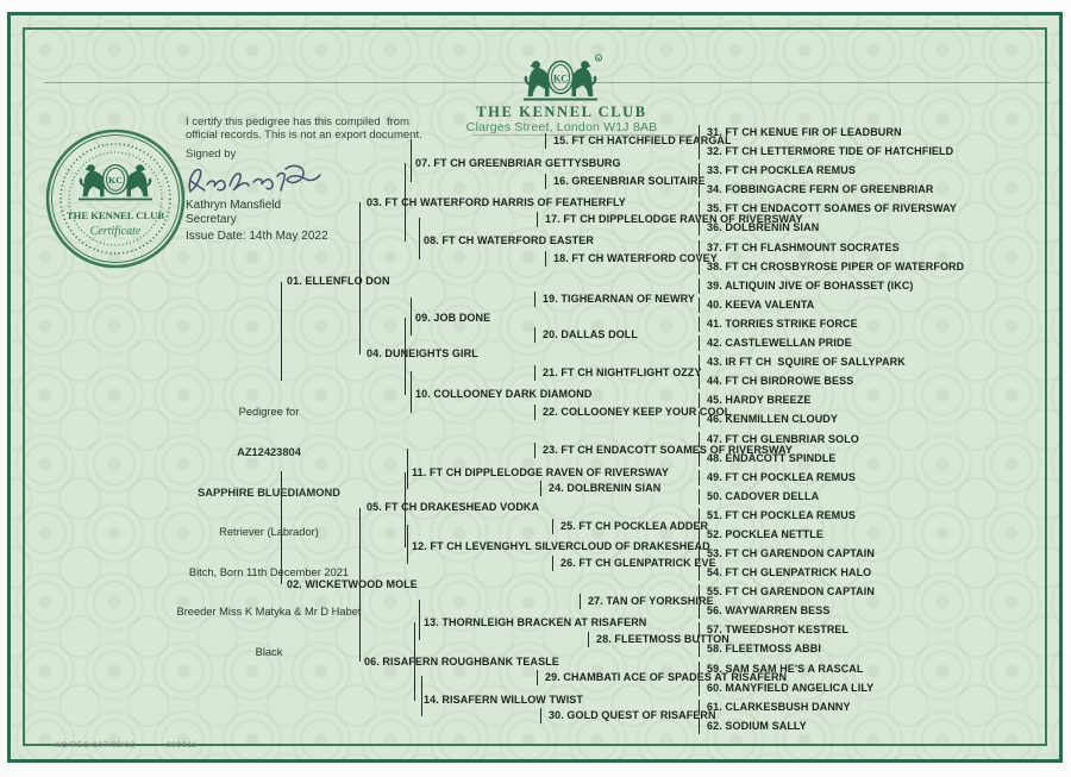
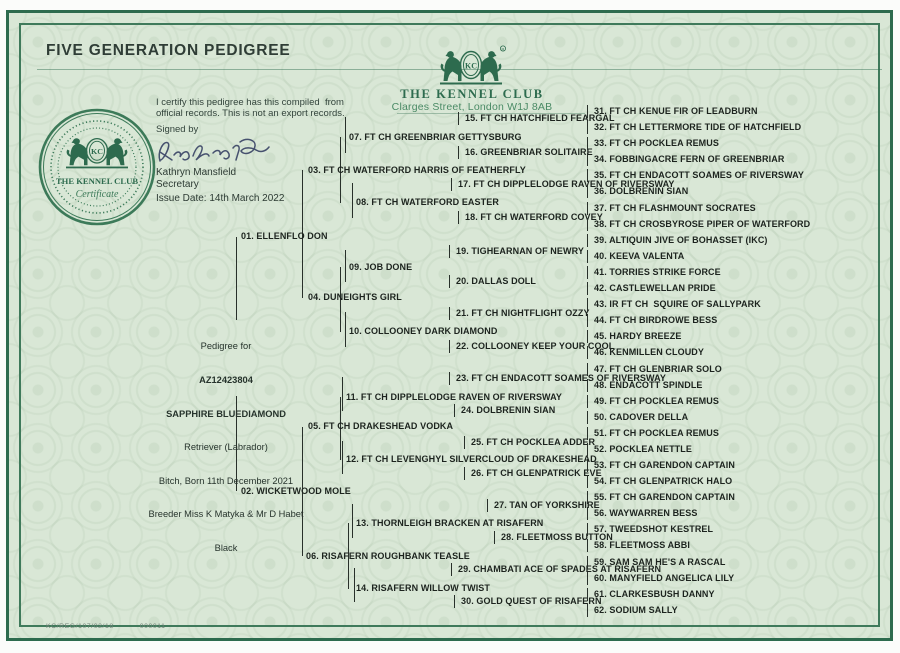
+ FIVE GENERATION PEDIGREE
  THE KENNEL CLUB
  Clarges Street, London W1J 8AB
  I certify this pedigree has this compiled from
- official records. This is not an export document.
+ official records. This is not an export records.
  Signed by
  Kathryn Mansfield
  Secretary
- Issue Date: 14th May 2022
+ Issue Date: 14th March 2022
  THE KENNEL CLUB
  Certificate
  Pedigree for
  AZ12423804
  SAPPHIRE BLUEDIAMOND
  Retriever (Lbrador)
  Bitch, Born 11th Dcember 2021
  Breeder Miss K Matyka & Mr D Habe
  Black
  01. ELLENFLO DON
  02. WICKETWOOD MOLE
  03. FT CH WATERFORD HARRIS OF FEATHERFLY
  04. DUNEIGHTS GIRL
  05. FT CH DRAKESHEAD VODKA
  06. RISAFERN ROUGHBANK TEASLE
  07. FT CH GREENBRIAR GETTYSBURG
  08. FT CH WATERFORD EASTER
  09. JOB DONE
  10. COLLOONEY DARK DIAMOND
  11. FT CH DIPPLELODGE RAVEN OF RIVERSWAY
  12. FT CH LEVENGHYL SILVERCLOUD OF DRAKESHED
  13. THORNLEIGH BRACKEN AT RISAFERN
  14. RISAFERN WILLOW TWIST
  15. FT CH HATCHFIELD FEARGAL
  16. GREENBRIAR SOLITAIRE
  17. FT CH DIPPLELODGE RAEN OF RIVERSWAY
  18. FT CH WATERFORD COEY
  19. TIGHEARNAN OF NEWRY
  20. DALLAS DOLL
  21. FT CH NIGHTFLIGHT OZZ
  22. COLLOONEY KEEP YOUR COOL
  23. FT CH ENDACOTT SOAMES OF RIVERSWAY
  24. DOLBRENIN SIAN
  25. FT CH POCKLEA ADDER
  26. FT CH GLENPATRICK EVE
  27. TAN OF YORKSHIRE
  28. FLEETMOSS BUTTON
  29. CHAMBATI ACE OF SPADES AT RISAFERN
  30. GOLD QUEST OF RISAFERN
  31. FT CH KENUE FIR OF LEADBURN
  32. FT CH LETTERMORE TIDE OF HATCHFIELD
  33. FT CH POCKLEA REMUS
  34. FOBBINGACRE FERN OF GREENBRIAR
  35. FT CH ENDACOTT SOAMES OF RIVERSWAY
  36. DOLBRENIN SIAN
  37. FT CH FLASHMOUNT SOCRATES
  38. FT CH CROSBYROSE PIPER OF WATERFORD
  39. ALTIQUIN JIVE OF BOHASSET (IKC)
  40. KEEVA VALENTA
  41. TORRIES STRIKE FORCE
  42. CASTLEWELLAN PRIDE
  43. IR FT CH SQUIRE OF SALLYPARK
  44. FT CH BIRDROWE BESS
  45. HARDY BREEZE
  46. KENMILLEN CLOUDY
  47. FT CH GLENBRIAR SOLO
  48. ENDACOTT SPINDLE
  49. FT CH POCKLEA REMUS
  50. CADOVER DELLA
  51. FT CH POCKLEA REMUS
  52. POCKLEA NETTLE
  53. FT CH GARENDON CAPTAIN
  54. FT CH GLENPATRICK HALO
  55. FT CH GARENDON CAPTAIN
  56. WAYWARREN BESS
  57. TWEEDSHOT KESTREL
  58. FLEETMOSS ABBI
  59. SAM SAM HE'S A RASCAL
  60. MANYFIELD ANGELICA LILY
  61. CLARKESBUSH DANNY
  62. SODIUM SALLY
